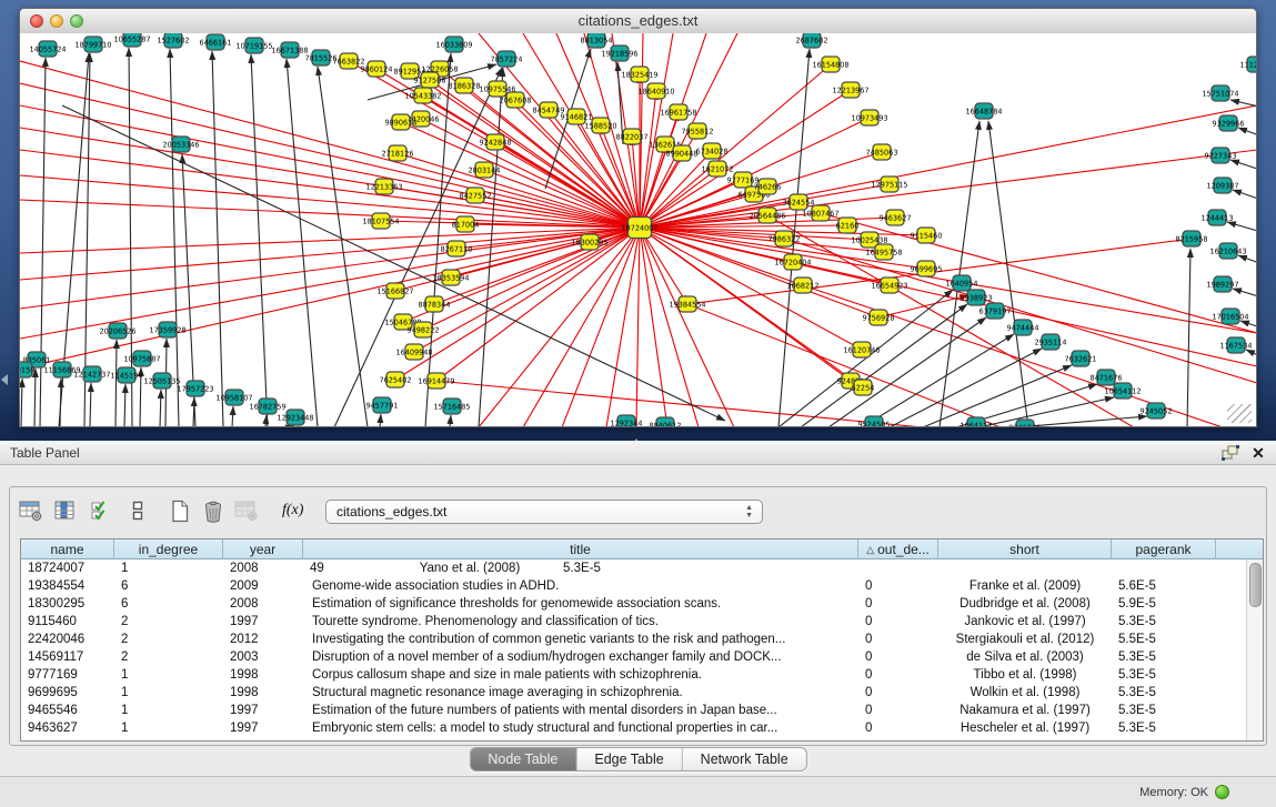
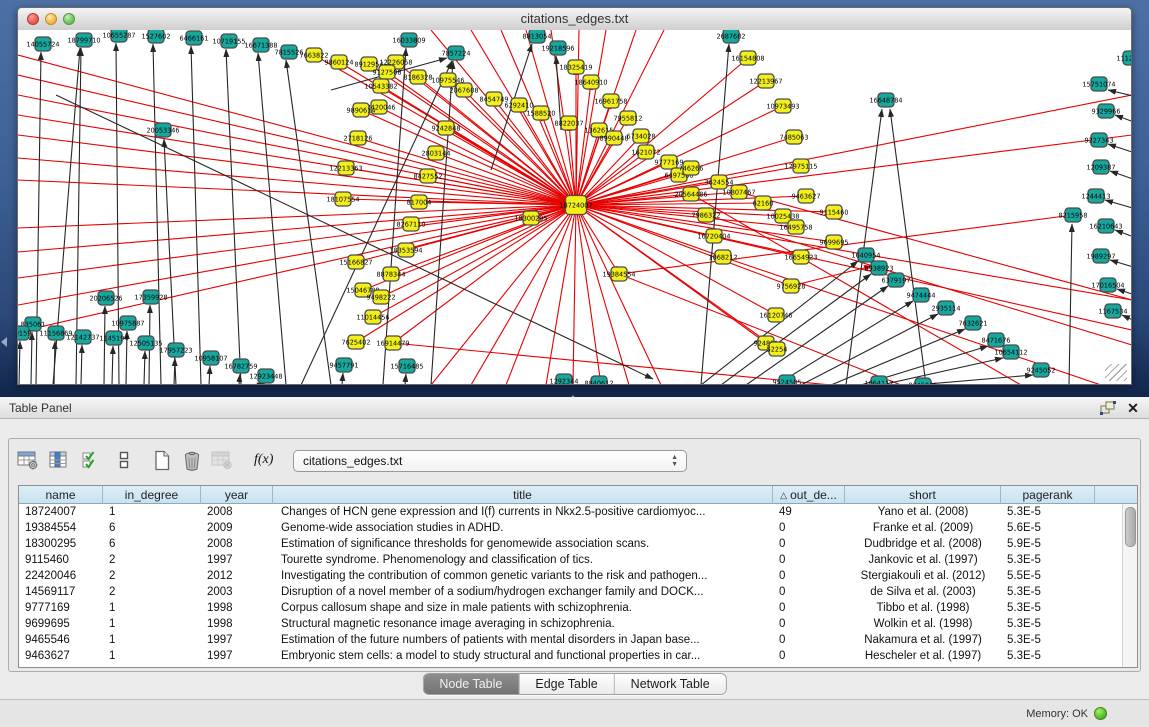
  citations_edges.txt
  18724007
  18300295
  19384554
  7663822
  9860124
  8912954
  12226058
  9127508
  8186328
  10975546
  2067608
  8454749
- 9146821
+ 6292410
  1588520
  8822037
  136261
  8990448
  6734028
  7955812
  16961758
  18640910
  18325419
  10543382
  420046
  9890614
  2718126
  12213363
  18107554
  9242848
  2803144
  8427552
  817004
  8267110
  18353594
  15166827
  8878344
  1504678
  9498222
- 16409948
+ 11014456
  7625402
  16914479
  1621072
  9777169
  64975
  746266
  3624554
  20564486
  10807467
  7986322
  62160
  16720404
  16154808
  12213967
  10973493
  7485063
  12975115
  9463627
  10025438
  16495758
  9115460
  9699695
  9756928
  16120746
  52254
  14055724
  18799710
  10655287
  1527602
  6466161
  10719155
  16671388
  7815526
  16033809
  7857224
  8813054
  19218596
  2687682
  20053346
  20206526
  17359928
  10975887
  835061
  11156869
  12142737
  1145194
  12505135
  17957223
  10958107
  16782759
  12923448
  9457791
  15716485
  8938923
  6379197
  9474444
  2935114
  7632621
  8471676
  10654112
  9245052
  16648784
  8215958
  15751074
  9329966
  9227343
  1209387
  1244413
  16210643
  17016504
  1167534
  1292344
  8840612
  9524505
  1064112
  Table Panel
  ✕
  f(x)
  citations_edges.txt
  name
  in_degree
  year
  title
  △
  out_de...
  short
  pagerank
  18724007
  1
  2008
+ Changes of HCN gene expression and I(f) currents in Nkx2.5-positive cardiomyoc...
  49
  Yano et al. (2008)
  5.3E-5
  19384554
  6
  2009
  Genome-wide association studies in ADHD.
  0
  Franke et al. (2009)
  5.6E-5
  18300295
  6
  2008
  Estimation of significance thresholds for genomewide association scans.
  0
  Dudbridge et al. (2008)
  5.9E-5
  9115460
  2
  1997
  Tourette syndrome. Phenomenology and classification of tics.
  0
  Jankovic et al. (1997)
  5.3E-5
  22420046
  2
  2012
  Investigating the contribution of common genetic variants to the risk and pathogen...
  0
  Stergiakouli et al. (2012)
  5.5E-5
  14569117
  2
  2003
  Disruption of a novel member of a sodium/hydrogen exchanger family and DOCK...
  0
  de Silva et al. (2003)
  5.3E-5
  9777169
  1
  1998
  Corpus callosum shape and size in male patients with schizophrenia.
  0
  Tibbo et al. (1998)
  5.3E-5
  9699695
  1
  1998
  Structural magnetic resonance image averaging in schizophrenia.
  0
  Wolkin et al. (1998)
  5.3E-5
  9465546
  1
  1997
  Estimation of the future numbers of patients with mental disorders in Japan base...
  0
  Nakamura et al. (1997)
  5.3E-5
  9463627
  1
  1997
  Embryonic stem cells: a model to study structural and functional properties in car...
  0
  Hescheler et al. (1997)
  5.3E-5
  Node Table
  Edge Table
  Network Table
  Memory: OK
